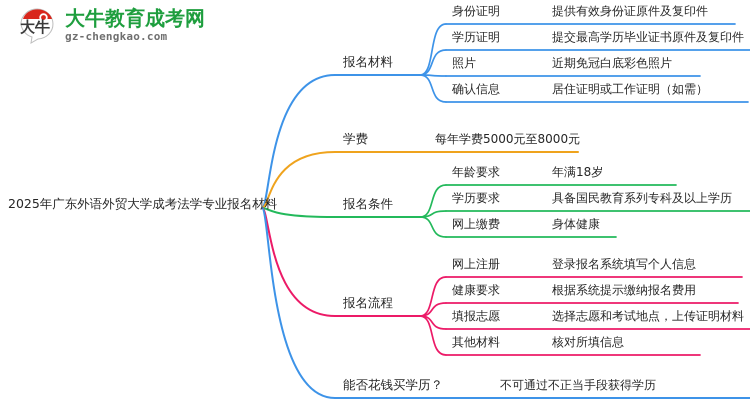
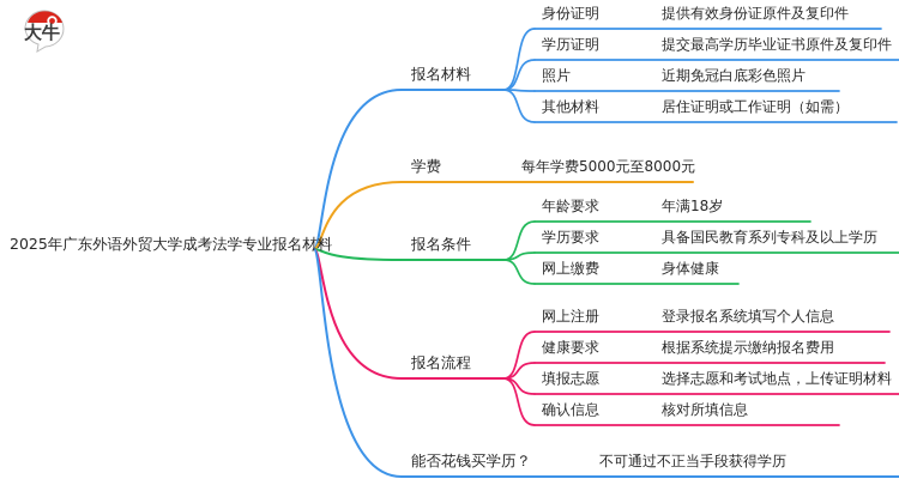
  大牛
- 大牛教育成考网
- gz-chengkao.com
  2025年广东外语外贸大学成考法学专业报名材料
  报名材料
  身份证明
  提供有效身份证原件及复印件
  学历证明
  提交最高学历毕业证书原件及复印件
  照片
  近期免冠白底彩色照片
- 确认信息
+ 其他材料
  居住证明或工作证明（如需）
  学费
  每年学费5000元至8000元
  报名条件
  年龄要求
  年满18岁
  学历要求
  具备国民教育系列专科及以上学历
  网上缴费
  身体健康
  报名流程
  网上注册
  登录报名系统填写个人信息
  健康要求
  根据系统提示缴纳报名费用
  填报志愿
  选择志愿和考试地点，上传证明材料
- 其他材料
+ 确认信息
  核对所填信息
  能否花钱买学历？
  不可通过不正当手段获得学历
